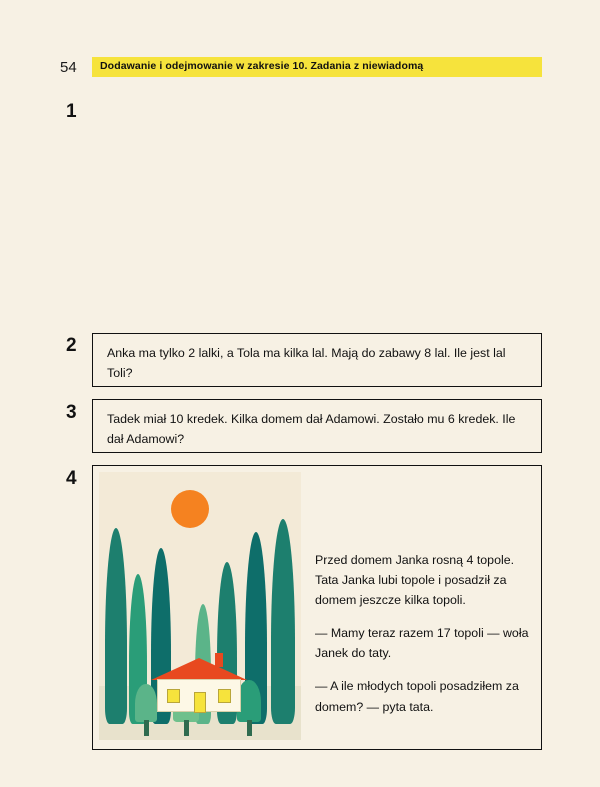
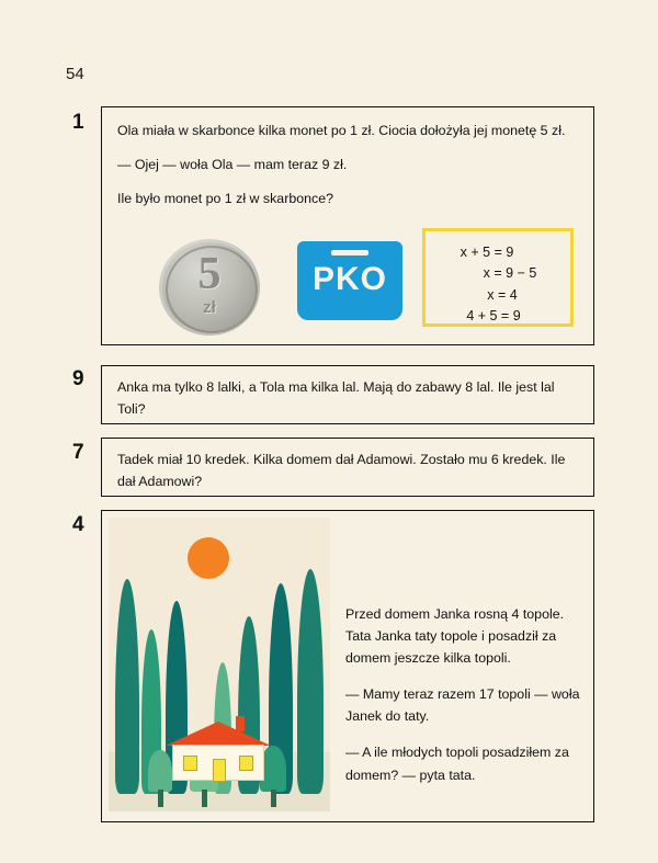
  54
- Dodawanie i odejmowanie w zakresie 10. Zadania z niewiadomą
  1
+ Ola miała w skarbonce kilka monet po 1 zł. Ciocia dołożyła jej monetę 5 zł.
+ — Ojej — woła Ola — mam teraz 9 zł.
+ Ile było monet po 1 zł w skarbonce?
+ 5
+ zł
+ PKO
+ x + 5 = 9
+ x = 9 − 5
+ x = 4
+ 4 + 5 = 9
- 2
+ 9
- Anka ma tylko 2 lalki, a Tola ma kilka lal. Mają do zabawy 8 lal. Ile jest lal Toli?
+ Anka ma tylko 8 lalki, a Tola ma kilka lal. Mają do zabawy 8 lal. Ile jest lal Toli?
- 3
+ 7
  Tadek miał 10 kredek. Kilka domem dał Adamowi. Zostało mu 6 kredek. Ile dał Adamowi?
  4
- Przed domem Janka rosną 4 topole. Tata Janka lubi topole i posadził za domem jeszcze kilka topoli.
+ Przed domem Janka rosną 4 topole. Tata Janka taty topole i posadził za domem jeszcze kilka topoli.
  — Mamy teraz razem 17 topoli — woła Janek do taty.
  — A ile młodych topoli posadziłem za domem? — pyta tata.
